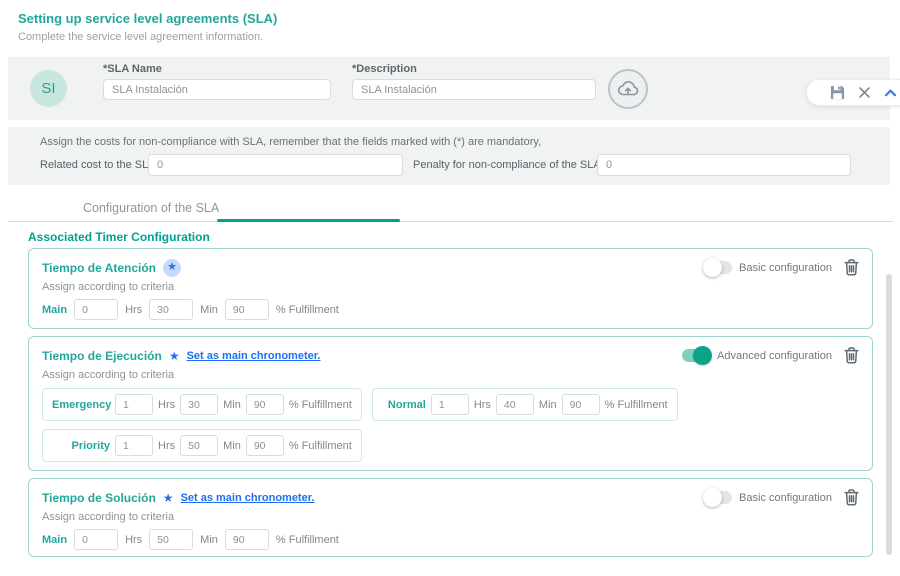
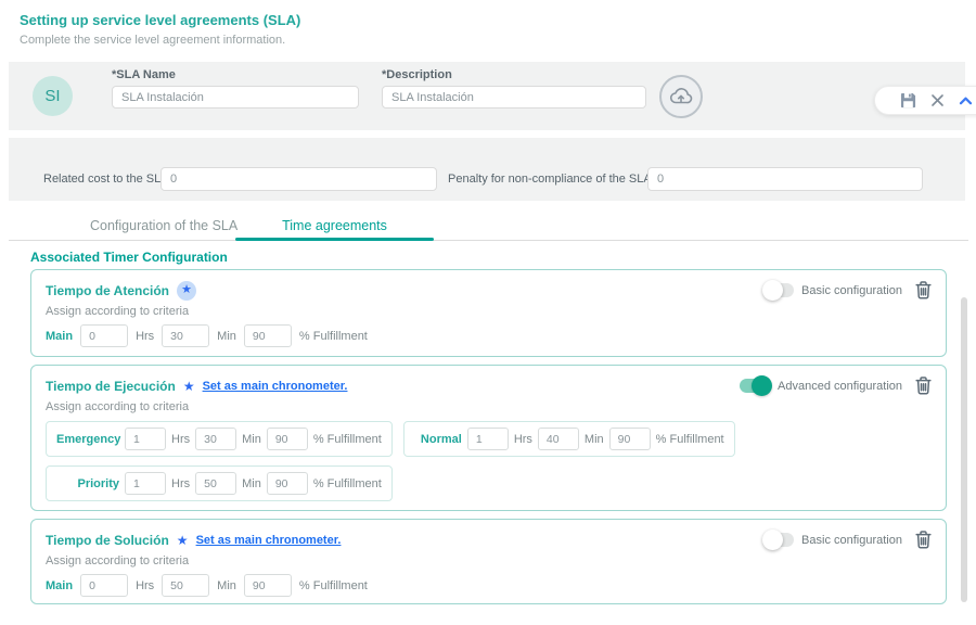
  Setting up service level agreements (SLA)
  Complete the service level agreement information.
  SI
  *SLA Name
  SLA Instalación
  *Description
  SLA Instalación
- Assign the costs for non-compliance with SLA, remember that the fields marked with (*) are mandatory,
  Related cost to the SL
  0
  Penalty for non-compliance of the SL
  0
  Configuration of the SLA
+ Time agreements
  Associated Timer Configuration
  Tiempo de Atención
  ★
  Basic configuration
  Assign according to criteria
  Main
  0
  Hrs
  30
  Min
  90
  % Fulfillment
  Tiempo de Ejecución
  ★
  Set as main chronometer.
  Advanced configuration
  Assign according to criteria
  Emergency
  1
  Hrs
  30
  Min
  90
  % Fulfillment
  Normal
  1
  Hrs
  40
  Min
  90
  % Fulfillment
  Priority
  1
  Hrs
  50
  Min
  90
  % Fulfillment
  Tiempo de Solución
  ★
  Set as main chronometer.
  Basic configuration
  Assign according to criteria
  Main
  0
  Hrs
  50
  Min
  90
  % Fulfillment
